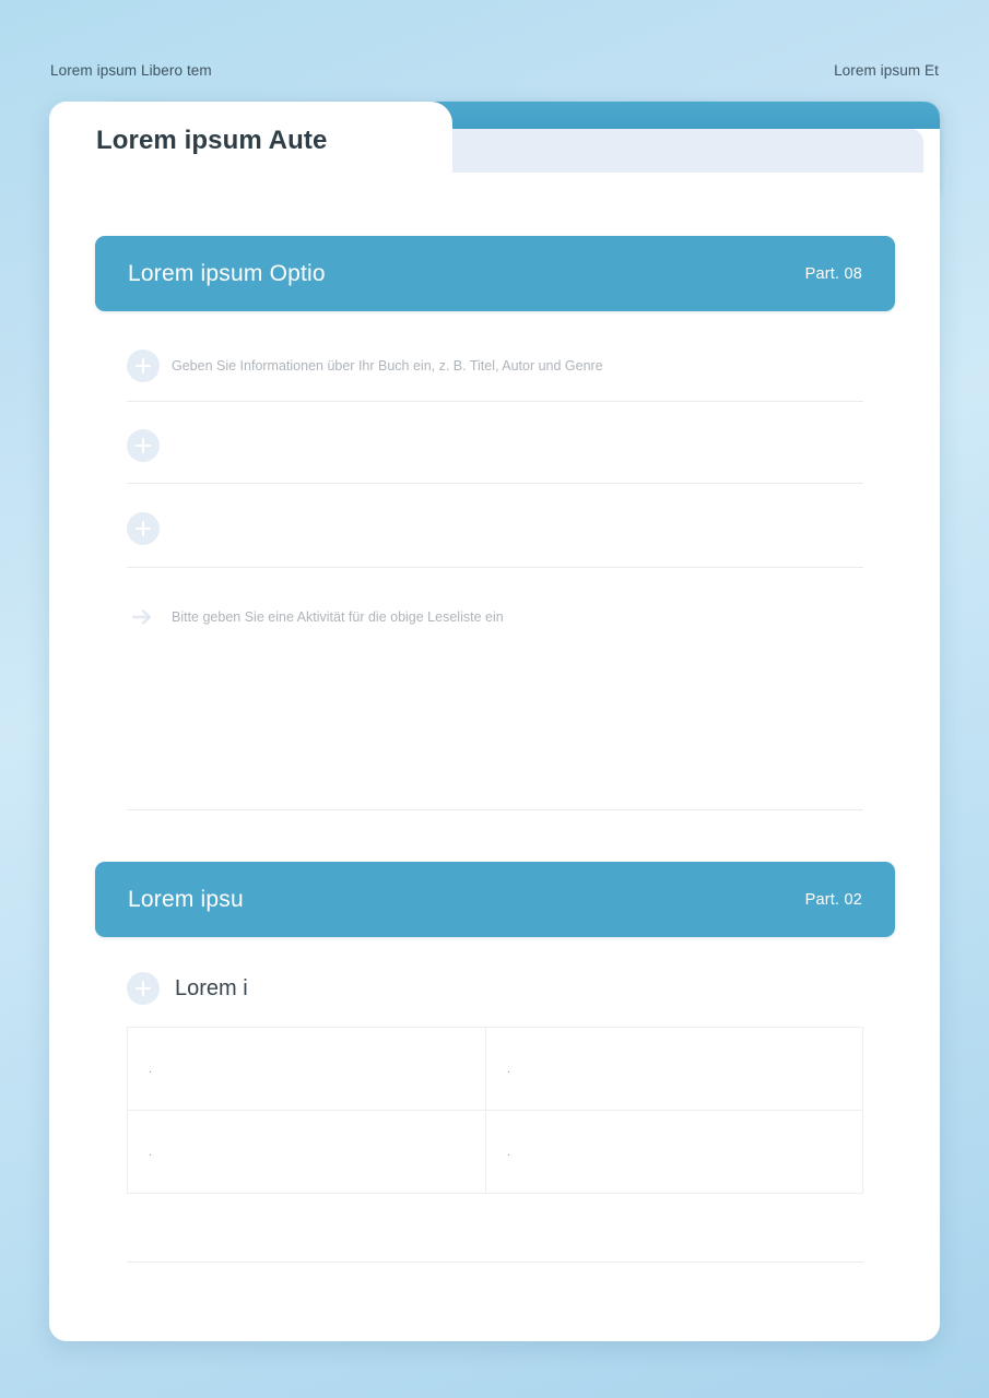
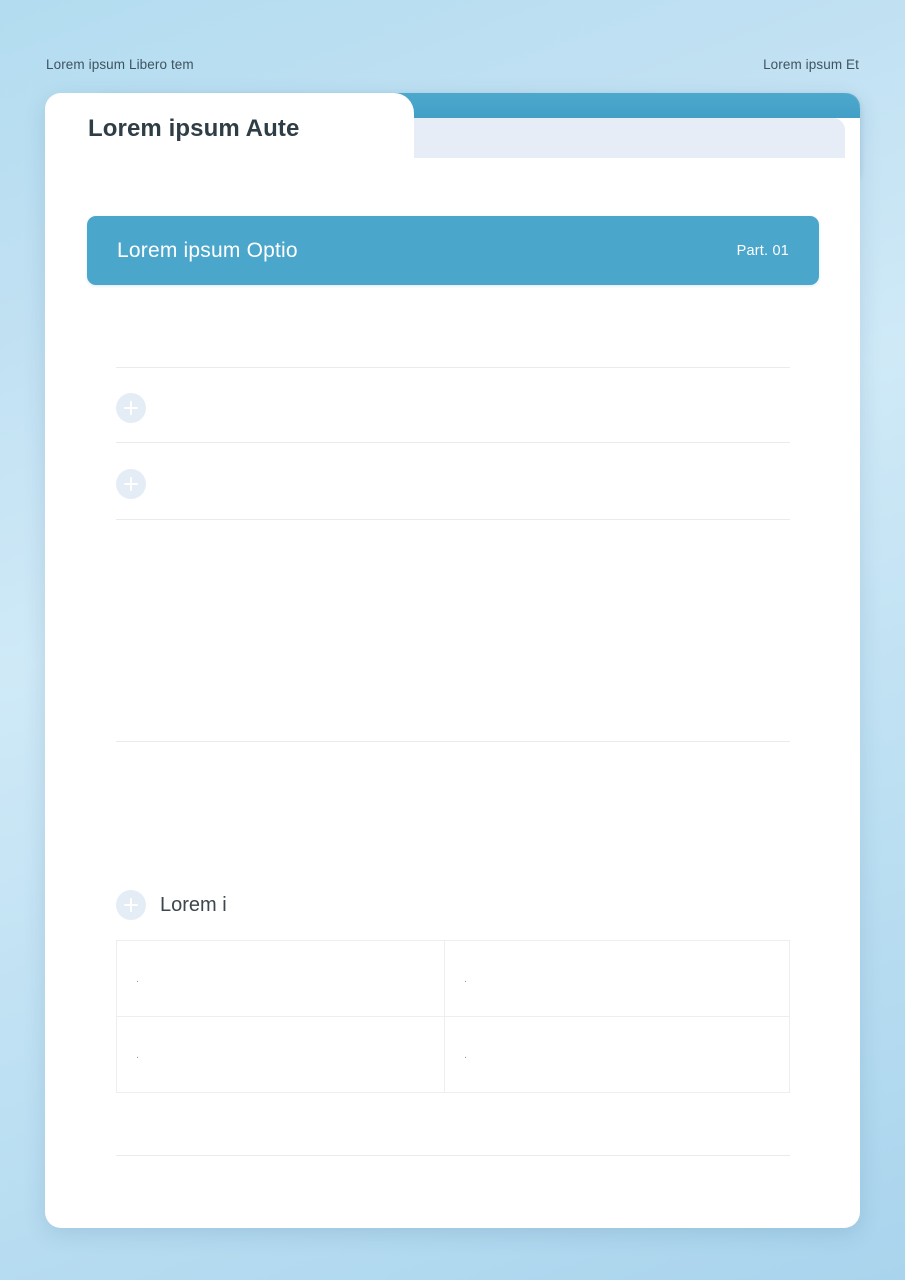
  Lorem ipsum Libero tem
  Lorem ipsum Et
  Lorem ipsum Aute
  Lorem ipsum Optio
- Part. 08
+ Part. 01
- Geben Sie Informationen über Ihr Buch ein, z. B. Titel, Autor und Genre
- Bitte geben Sie eine Aktivität für die obige Leseliste ein
- Lorem ipsu
- Part. 02
  Lorem i
  .	.
  .	.
